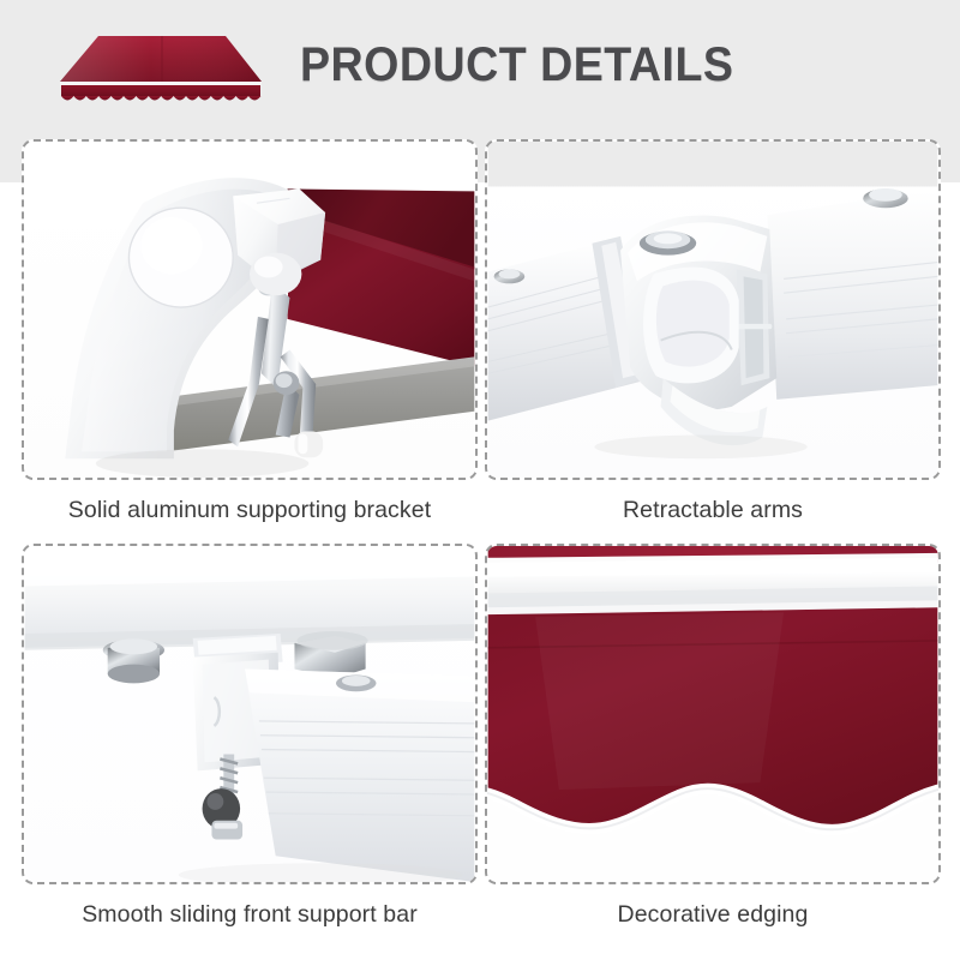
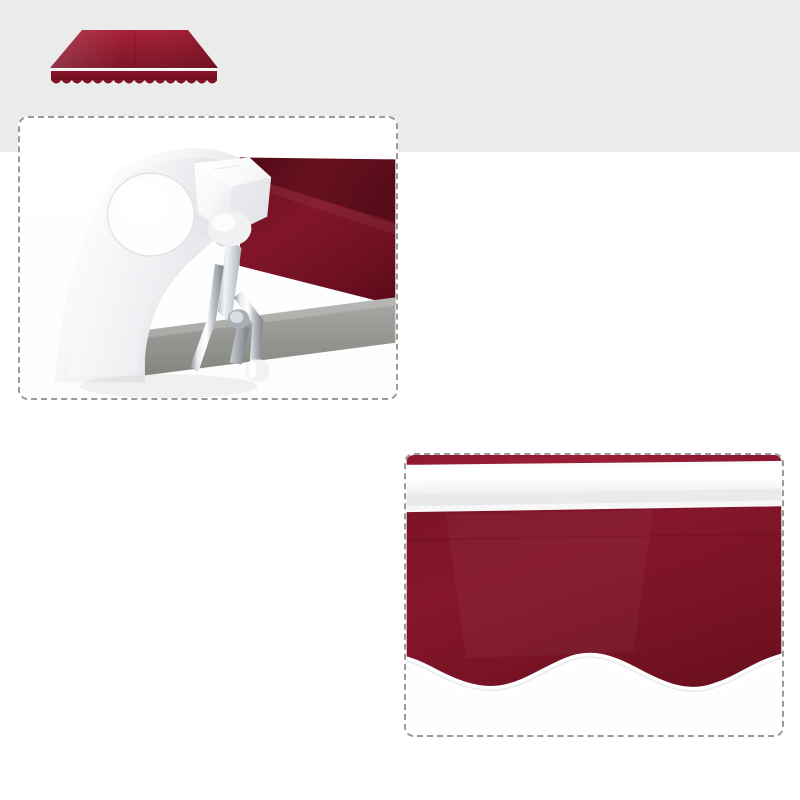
- PRODUCT DETAILS
- Solid aluminum supporting bracket
- Retractable arms
- Smooth sliding front support bar
- Decorative edging
